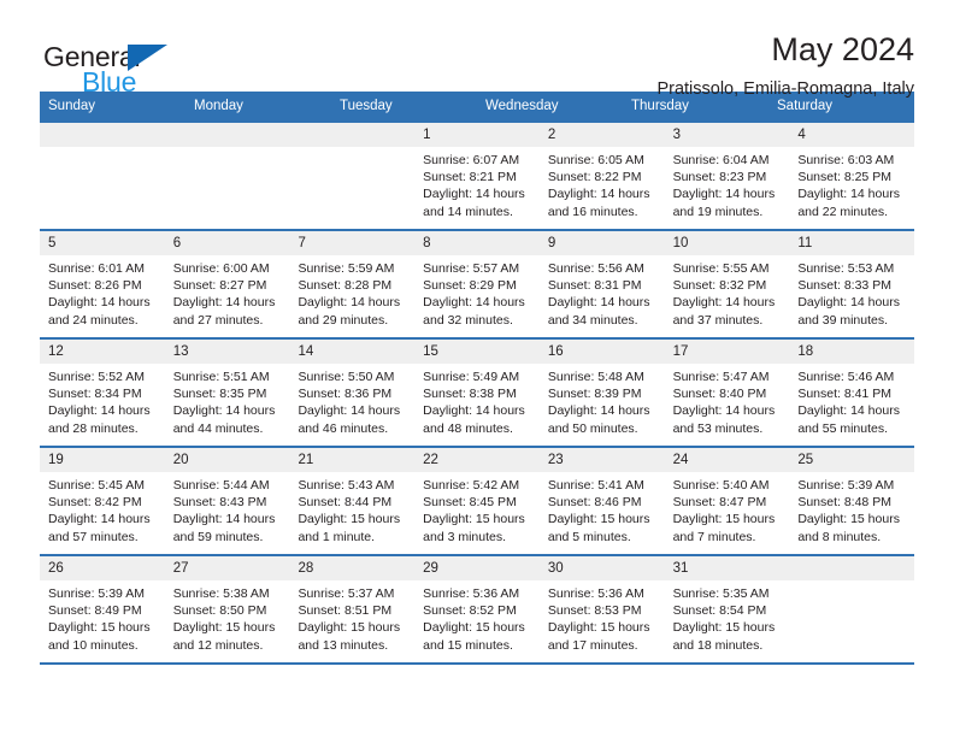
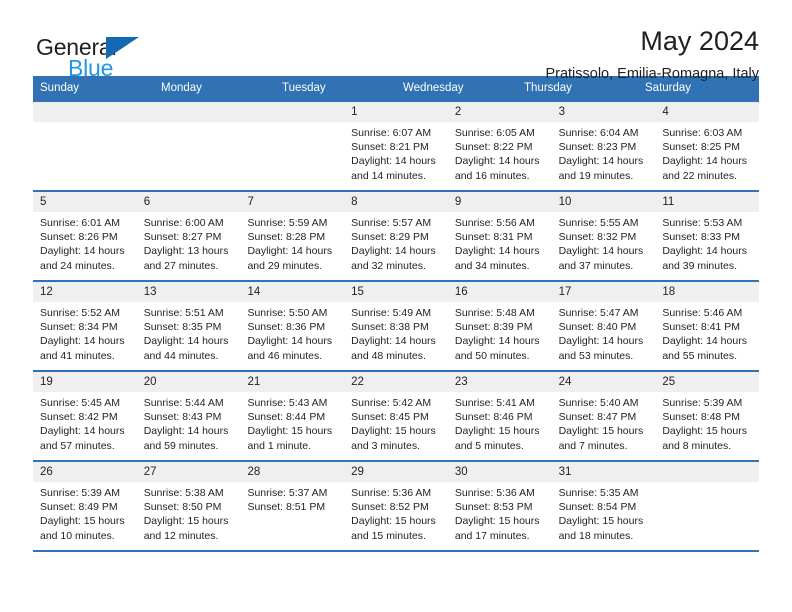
  General
  Blue
  May 2024
  Pratissolo, Emilia-Romagna, Italy
  Sunday
  Monday
  Tuesday
  Wednesday
  Thursday
  Saturday
  1
  Sunrise: 6:07 AM
  Sunset: 8:21 PM
  Daylight: 14 hours and 14 minutes.
  2
  Sunrise: 6:05 AM
  Sunset: 8:22 PM
  Daylight: 14 hours and 16 minutes.
  3
  Sunrise: 6:04 AM
  Sunset: 8:23 PM
  Daylight: 14 hours and 19 minutes.
  4
  Sunrise: 6:03 AM
  Sunset: 8:25 PM
  Daylight: 14 hours and 22 minutes.
  5
  Sunrise: 6:01 AM
  Sunset: 8:26 PM
  Daylight: 14 hours and 24 minutes.
  6
  Sunrise: 6:00 AM
  Sunset: 8:27 PM
- Daylight: 14 hours and 27 minutes.
+ Daylight: 13 hours and 27 minutes.
  7
  Sunrise: 5:59 AM
  Sunset: 8:28 PM
  Daylight: 14 hours and 29 minutes.
  8
  Sunrise: 5:57 AM
  Sunset: 8:29 PM
  Daylight: 14 hours and 32 minutes.
  9
  Sunrise: 5:56 AM
  Sunset: 8:31 PM
  Daylight: 14 hours and 34 minutes.
  10
  Sunrise: 5:55 AM
  Sunset: 8:32 PM
  Daylight: 14 hours and 37 minutes.
  11
  Sunrise: 5:53 AM
  Sunset: 8:33 PM
  Daylight: 14 hours and 39 minutes.
  12
  Sunrise: 5:52 AM
  Sunset: 8:34 PM
- Daylight: 14 hours and 28 minutes.
+ Daylight: 14 hours and 41 minutes.
  13
  Sunrise: 5:51 AM
  Sunset: 8:35 PM
  Daylight: 14 hours and 44 minutes.
  14
  Sunrise: 5:50 AM
  Sunset: 8:36 PM
  Daylight: 14 hours and 46 minutes.
  15
  Sunrise: 5:49 AM
  Sunset: 8:38 PM
  Daylight: 14 hours and 48 minutes.
  16
  Sunrise: 5:48 AM
  Sunset: 8:39 PM
  Daylight: 14 hours and 50 minutes.
  17
  Sunrise: 5:47 AM
  Sunset: 8:40 PM
  Daylight: 14 hours and 53 minutes.
  18
  Sunrise: 5:46 AM
  Sunset: 8:41 PM
  Daylight: 14 hours and 55 minutes.
  19
  Sunrise: 5:45 AM
  Sunset: 8:42 PM
  Daylight: 14 hours and 57 minutes.
  20
  Sunrise: 5:44 AM
  Sunset: 8:43 PM
  Daylight: 14 hours and 59 minutes.
  21
  Sunrise: 5:43 AM
  Sunset: 8:44 PM
  Daylight: 15 hours and 1 minute.
  22
  Sunrise: 5:42 AM
  Sunset: 8:45 PM
  Daylight: 15 hours and 3 minutes.
  23
  Sunrise: 5:41 AM
  Sunset: 8:46 PM
  Daylight: 15 hours and 5 minutes.
  24
  Sunrise: 5:40 AM
  Sunset: 8:47 PM
  Daylight: 15 hours and 7 minutes.
  25
  Sunrise: 5:39 AM
  Sunset: 8:48 PM
  Daylight: 15 hours and 8 minutes.
  26
  Sunrise: 5:39 AM
  Sunset: 8:49 PM
  Daylight: 15 hours and 10 minutes.
  27
  Sunrise: 5:38 AM
  Sunset: 8:50 PM
  Daylight: 15 hours and 12 minutes.
  28
  Sunrise: 5:37 AM
  Sunset: 8:51 PM
- Daylight: 15 hours and 13 minutes.
  29
  Sunrise: 5:36 AM
  Sunset: 8:52 PM
  Daylight: 15 hours and 15 minutes.
  30
  Sunrise: 5:36 AM
  Sunset: 8:53 PM
  Daylight: 15 hours and 17 minutes.
  31
  Sunrise: 5:35 AM
  Sunset: 8:54 PM
  Daylight: 15 hours and 18 minutes.
